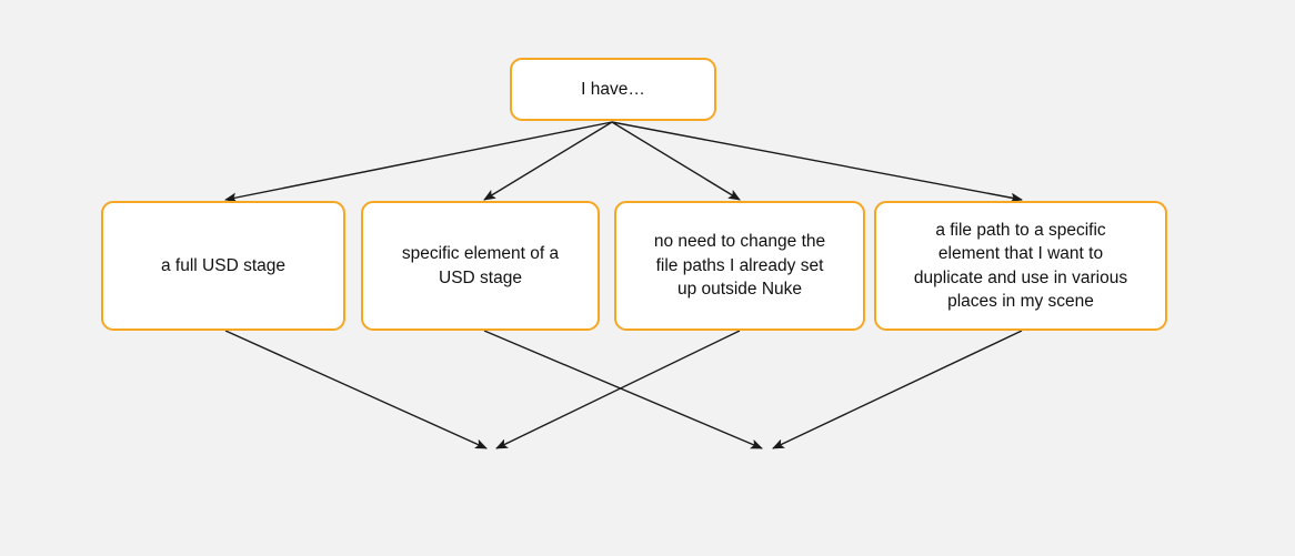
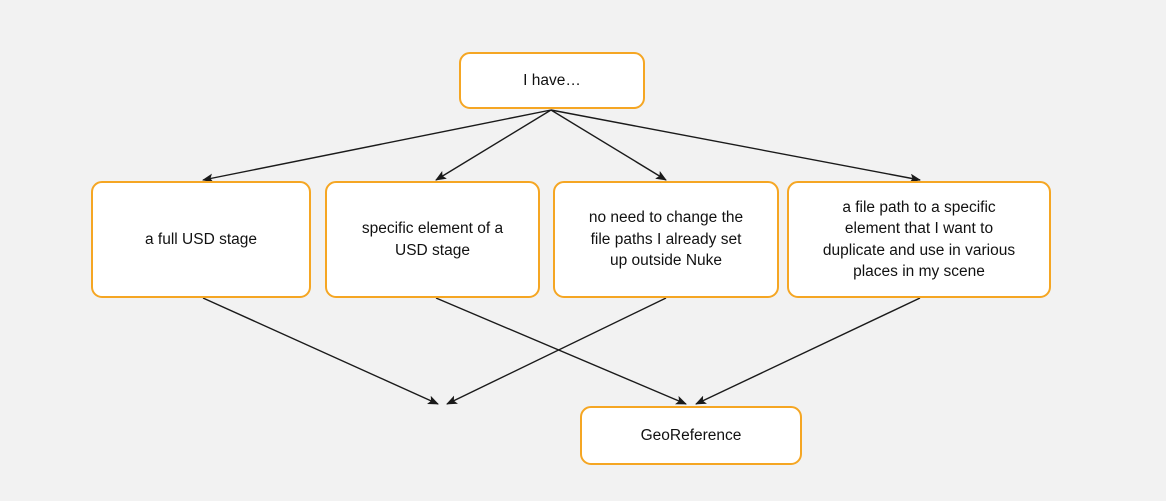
  I have…
  a full USD stage
  specific element of a
  USD stage
  no need to change the
  file paths I already set
  up outside Nuke
  a file path to a specific
  element that I want to
  duplicate and use in various
  places in my scene
+ GeoReference
